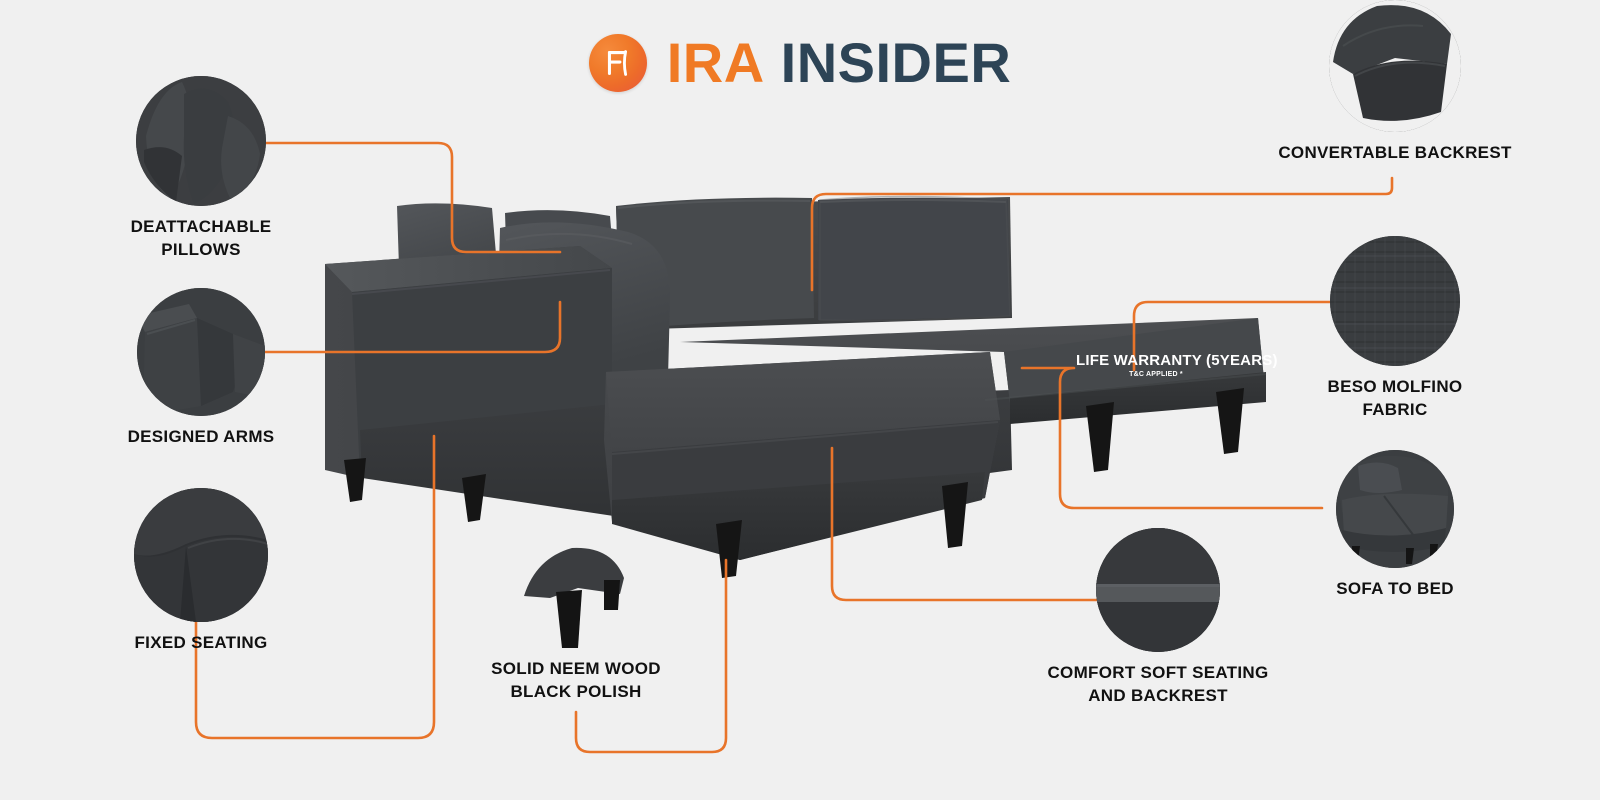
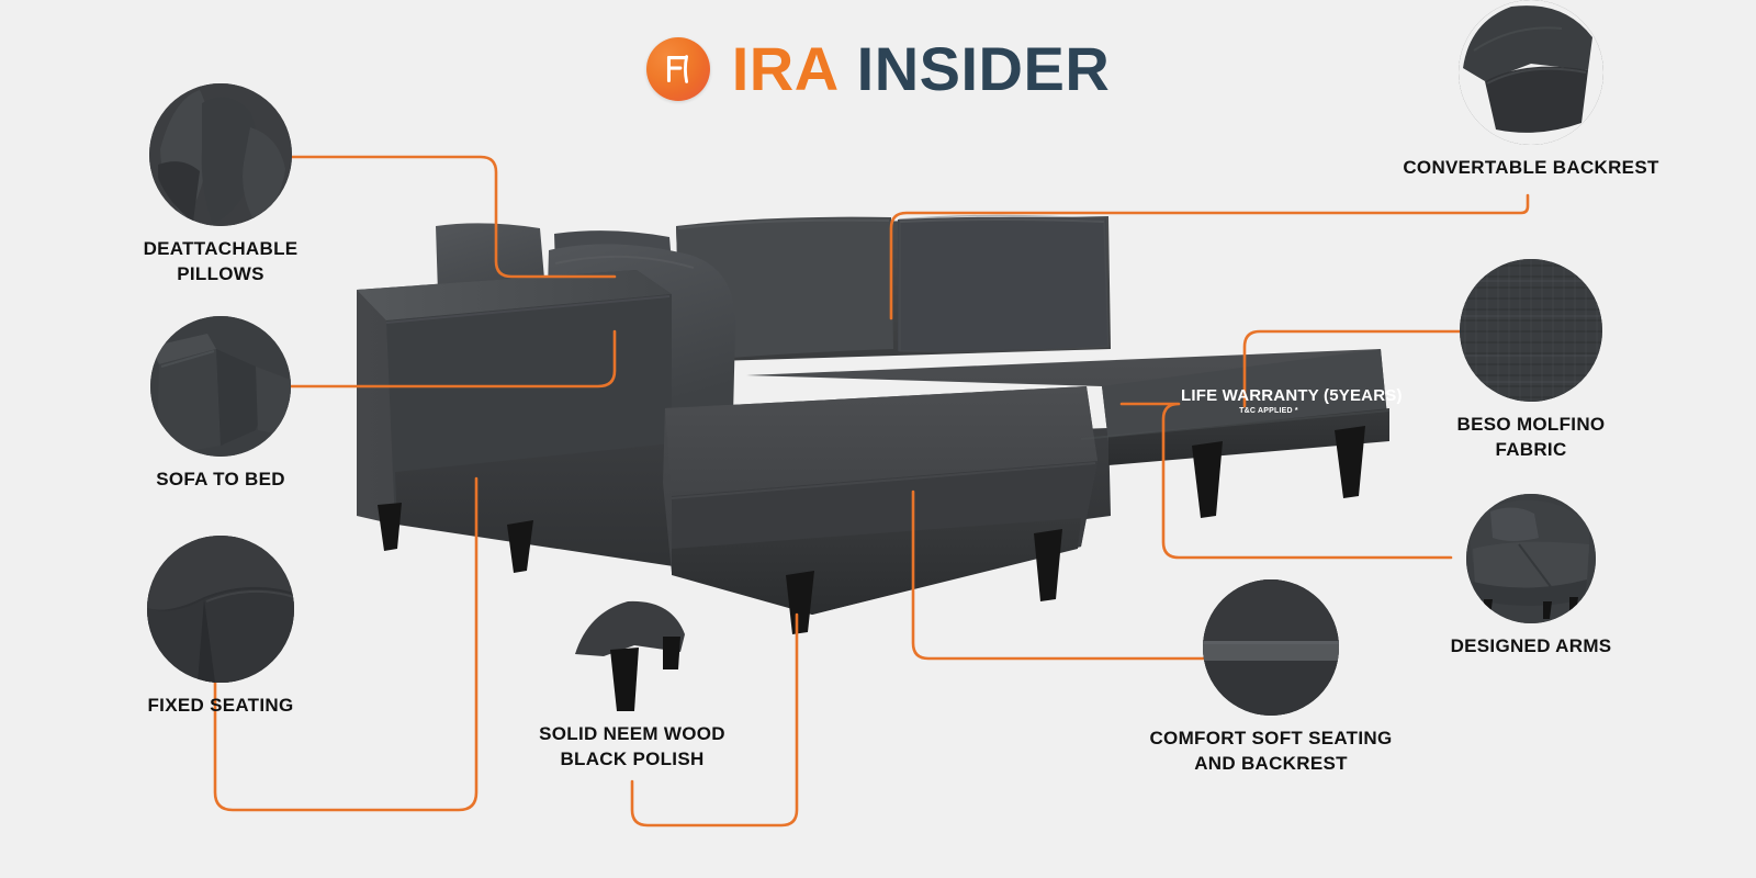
  IRA INSIDER
  DEATTACHABLE
  PILLOWS
- DESIGNED ARMS
+ SOFA TO BED
  FIXED SEATING
  SOLID NEEM WOOD
  BLACK POLISH
  COMFORT SOFT SEATING
  AND BACKREST
  CONVERTABLE BACKREST
  BESO MOLFINO
  FABRIC
- SOFA TO BED
+ DESIGNED ARMS
  LIFE WARRANTY (5YEA
